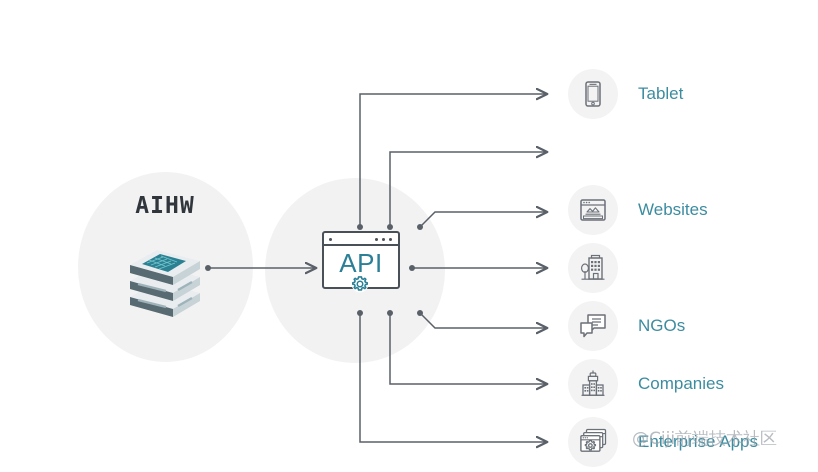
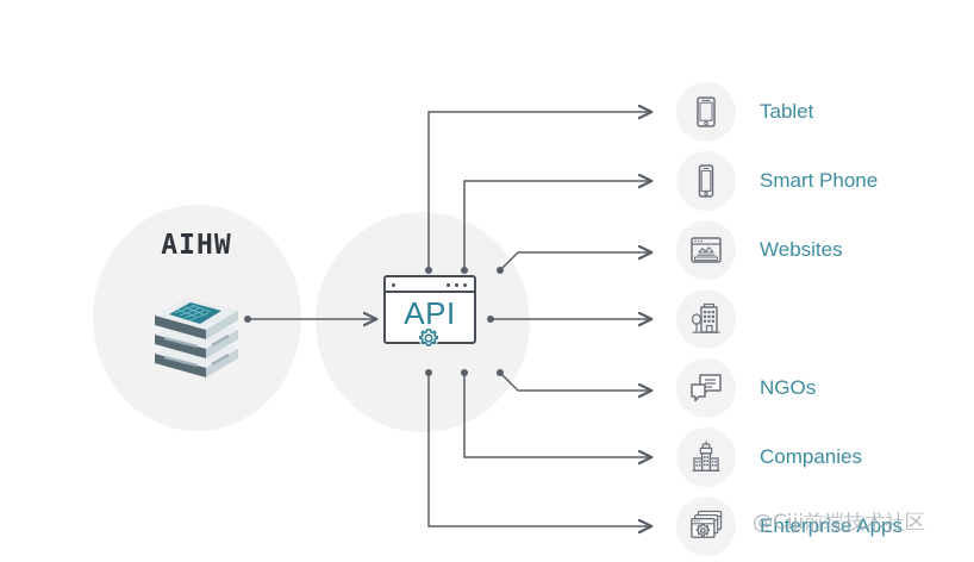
  AIHW
  API
  Tablet
+ Smart Phone
  Websites
  NGOs
  Companies
  Enterprise Apps
  @Ciji前端技术社区
